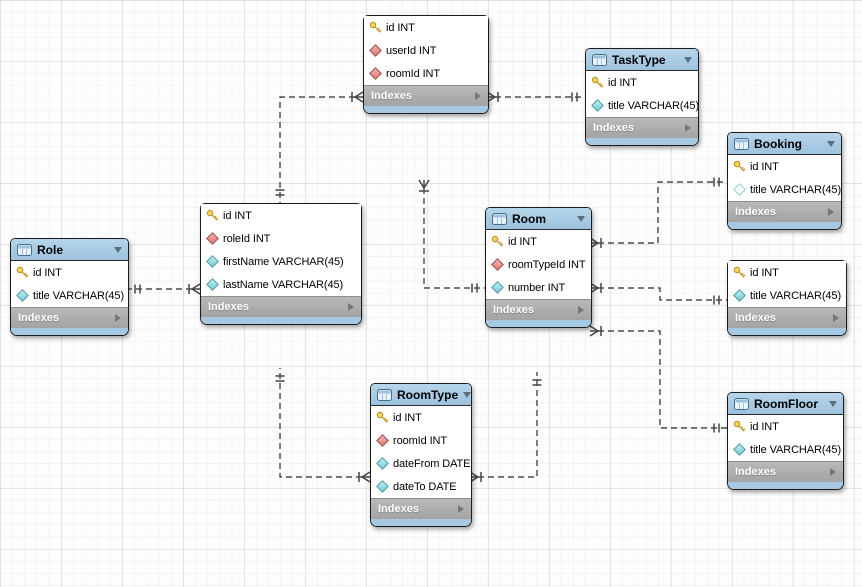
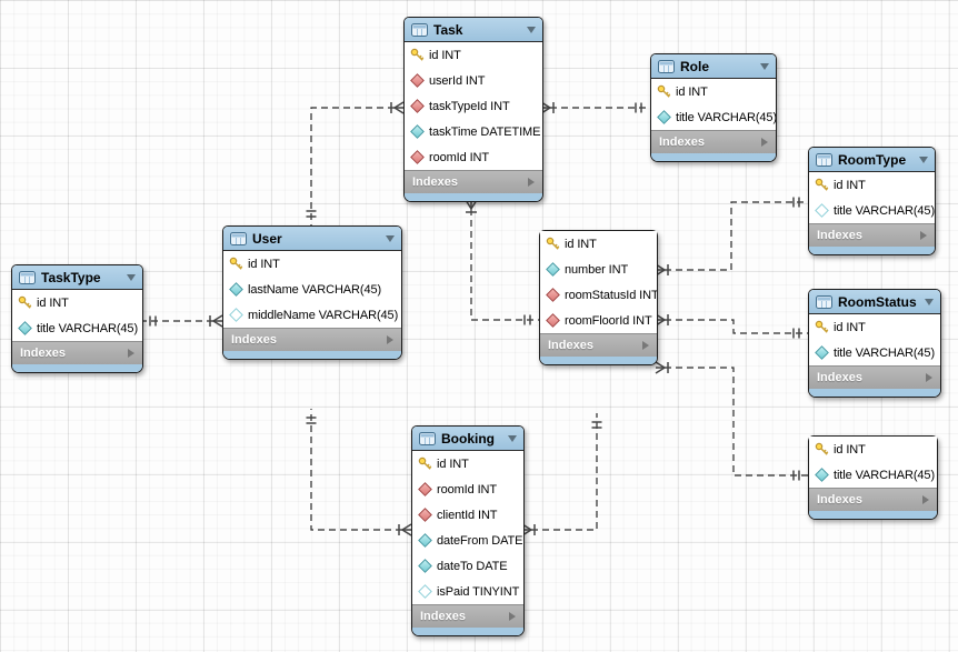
+ Task
  id INT
  userId INT
+ taskTypeId INT
+ taskTime DATETIME
  roomId INT
  Indexes
- TaskType
+ Role
  id INT
  title VARCHAR(45)
  Indexes
- Booking
+ RoomType
  id INT
  title VARCHAR(45)
  Indexes
+ RoomStatus
  id INT
  title VARCHAR(45)
  Indexes
- RoomFloor
  id INT
  title VARCHAR(45)
  Indexes
- Role
+ TaskType
  id INT
  title VARCHAR(45)
  Indexes
+ User
  id INT
- roleId INT
- firstName VARCHAR(45)
  lastName VARCHAR(45)
+ middleName VARCHAR(45)
  Indexes
- Room
  id INT
- roomTypeId INT
  number INT
+ roomStatusId INT
+ roomFloorId INT
  Indexes
- RoomType
+ Booking
  id INT
  roomId INT
+ clientId INT
  dateFrom DATE
  dateTo DATE
+ isPaid TINYINT
  Indexes
